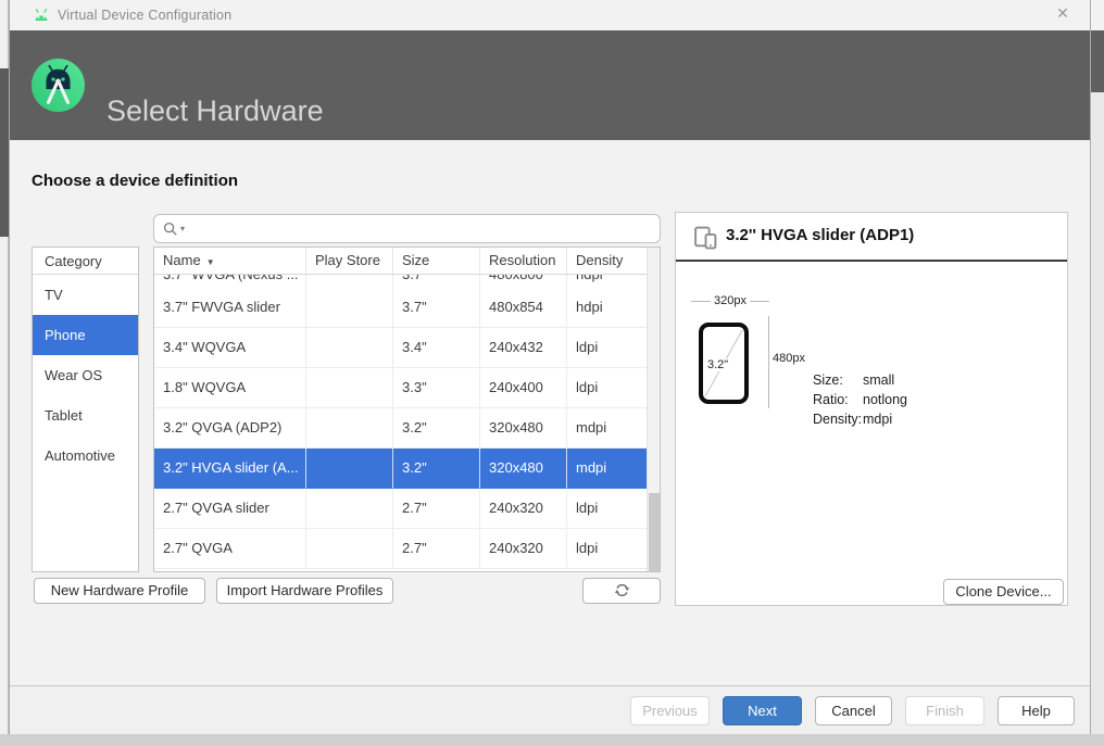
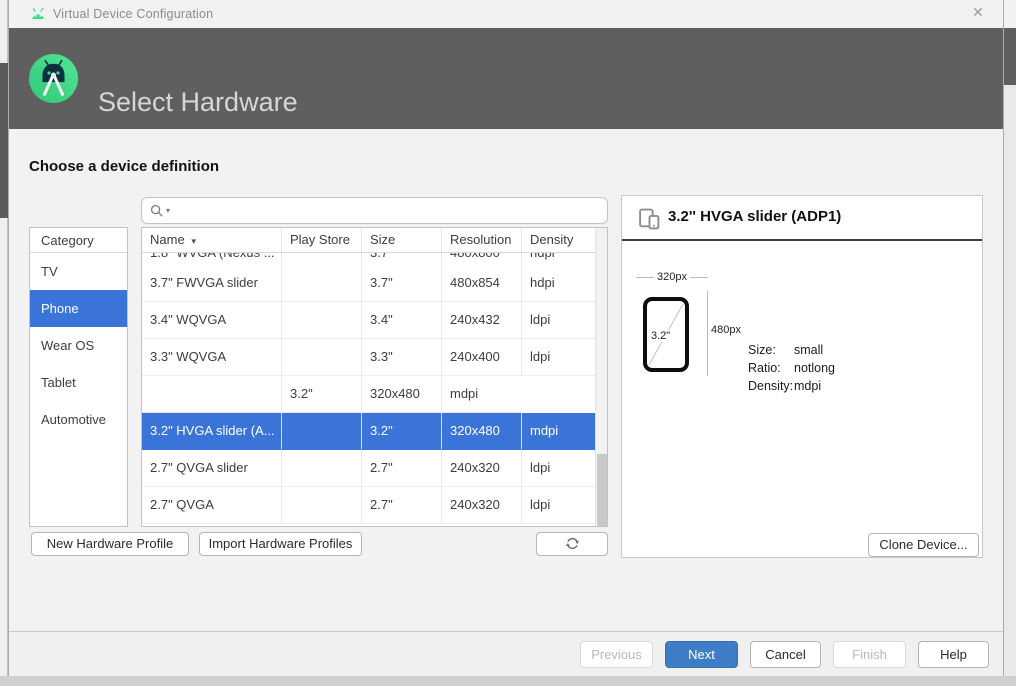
  Virtual Device Configuration
  ✕
  Select Hardware
  Choose a device definition
  ▾
  Category
  TV
  Phone
  Wear OS
  Tablet
  Automotive
  Name ▼
  Play Store
  Size
  Resolution
  Density
- 3.7" WVGA (Nexus ...
+ 1.8" WVGA (Nexus ...
  3.7"
  480x800
  hdpi
  3.7" FWVGA slider
  3.7"
  480x854
  hdpi
  3.4" WQVGA
  3.4"
  240x432
  ldpi
- 1.8" WQVGA
+ 3.3" WQVGA
  3.3"
  240x400
  ldpi
- 3.2" QVGA (ADP2)
  3.2"
  320x480
  mdpi
  3.2" HVGA slider (A...
  3.2"
  320x480
  mdpi
  2.7" QVGA slider
  2.7"
  240x320
  ldpi
  2.7" QVGA
  2.7"
  240x320
  ldpi
  New Hardware Profile
  Import Hardware Profiles
  3.2'' HVGA slider (ADP1)
  320px
  3.2"
  480px
  Size:
  small
  Ratio:
  notlong
  Density:
  mdpi
  Clone Device...
  Previous
  Next
  Cancel
  Finish
  Help
